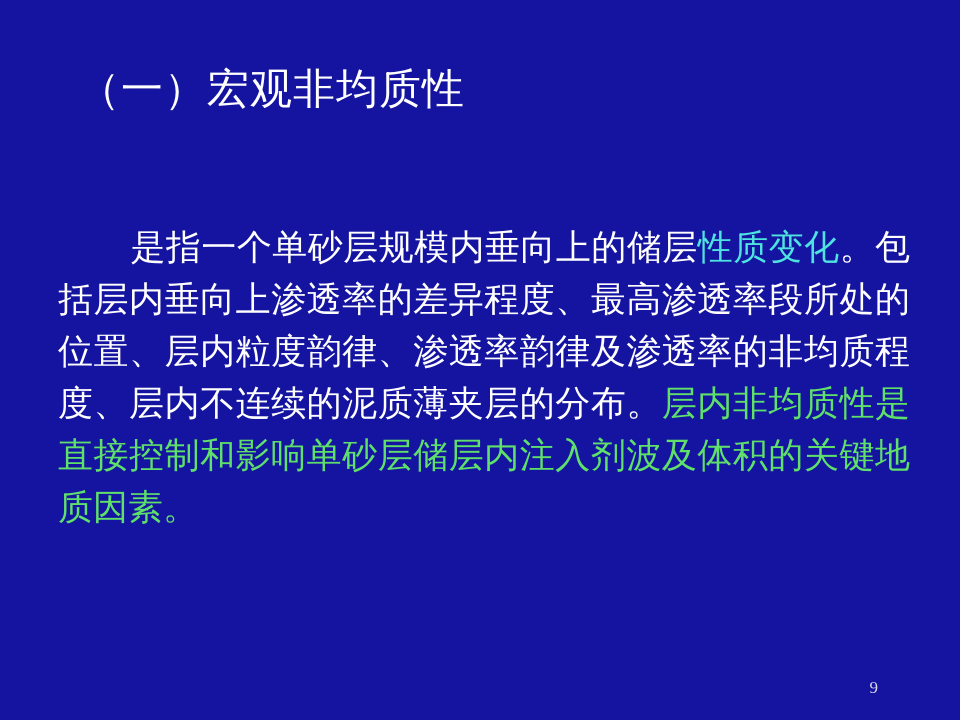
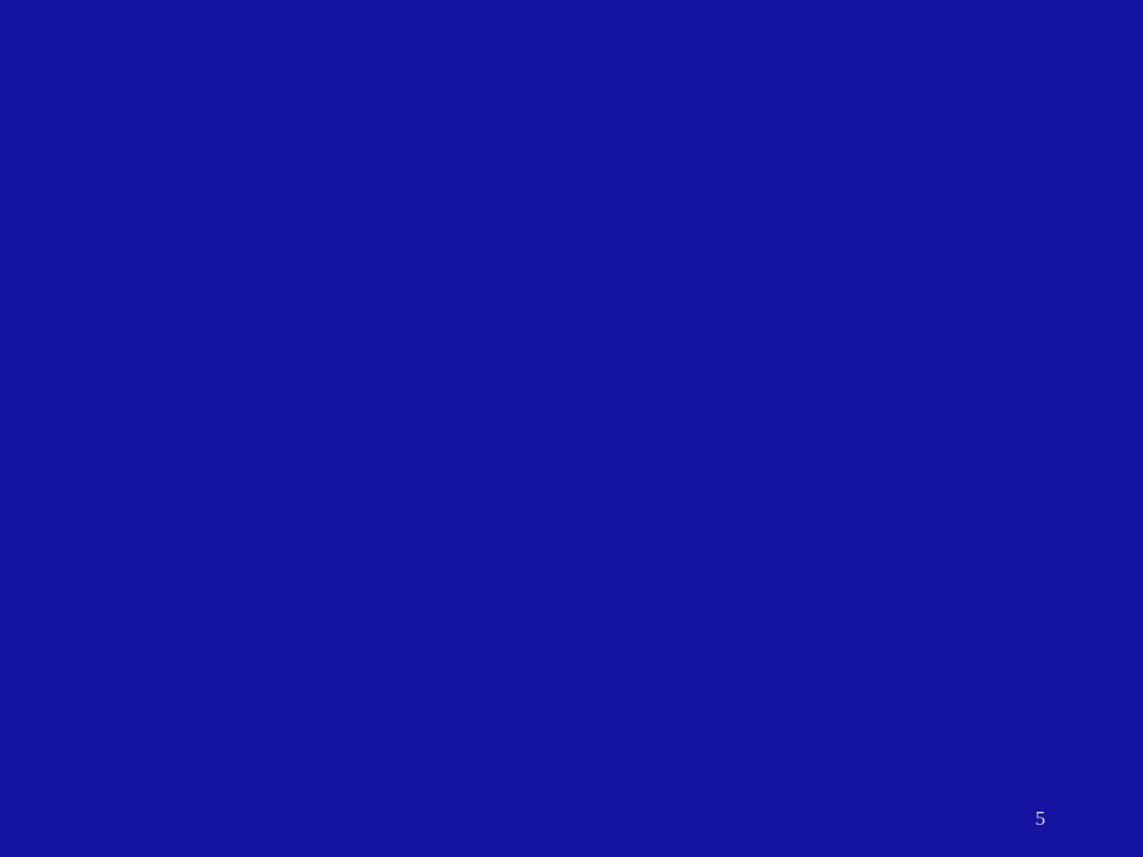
- （一）宏观非均质性
- 是指一个单砂层规模内垂向上的储层性质变化。包括层内垂向上渗透率的差异程度、最高渗透率段所处的位置、层内粒度韵律、渗透率韵律及渗透率的非均质程度、层内不连续的泥质薄夹层的分布。层内非均质性是直接控制和影响单砂层储层内注入剂波及体积的关键地质因素。
- 9
+ 5
